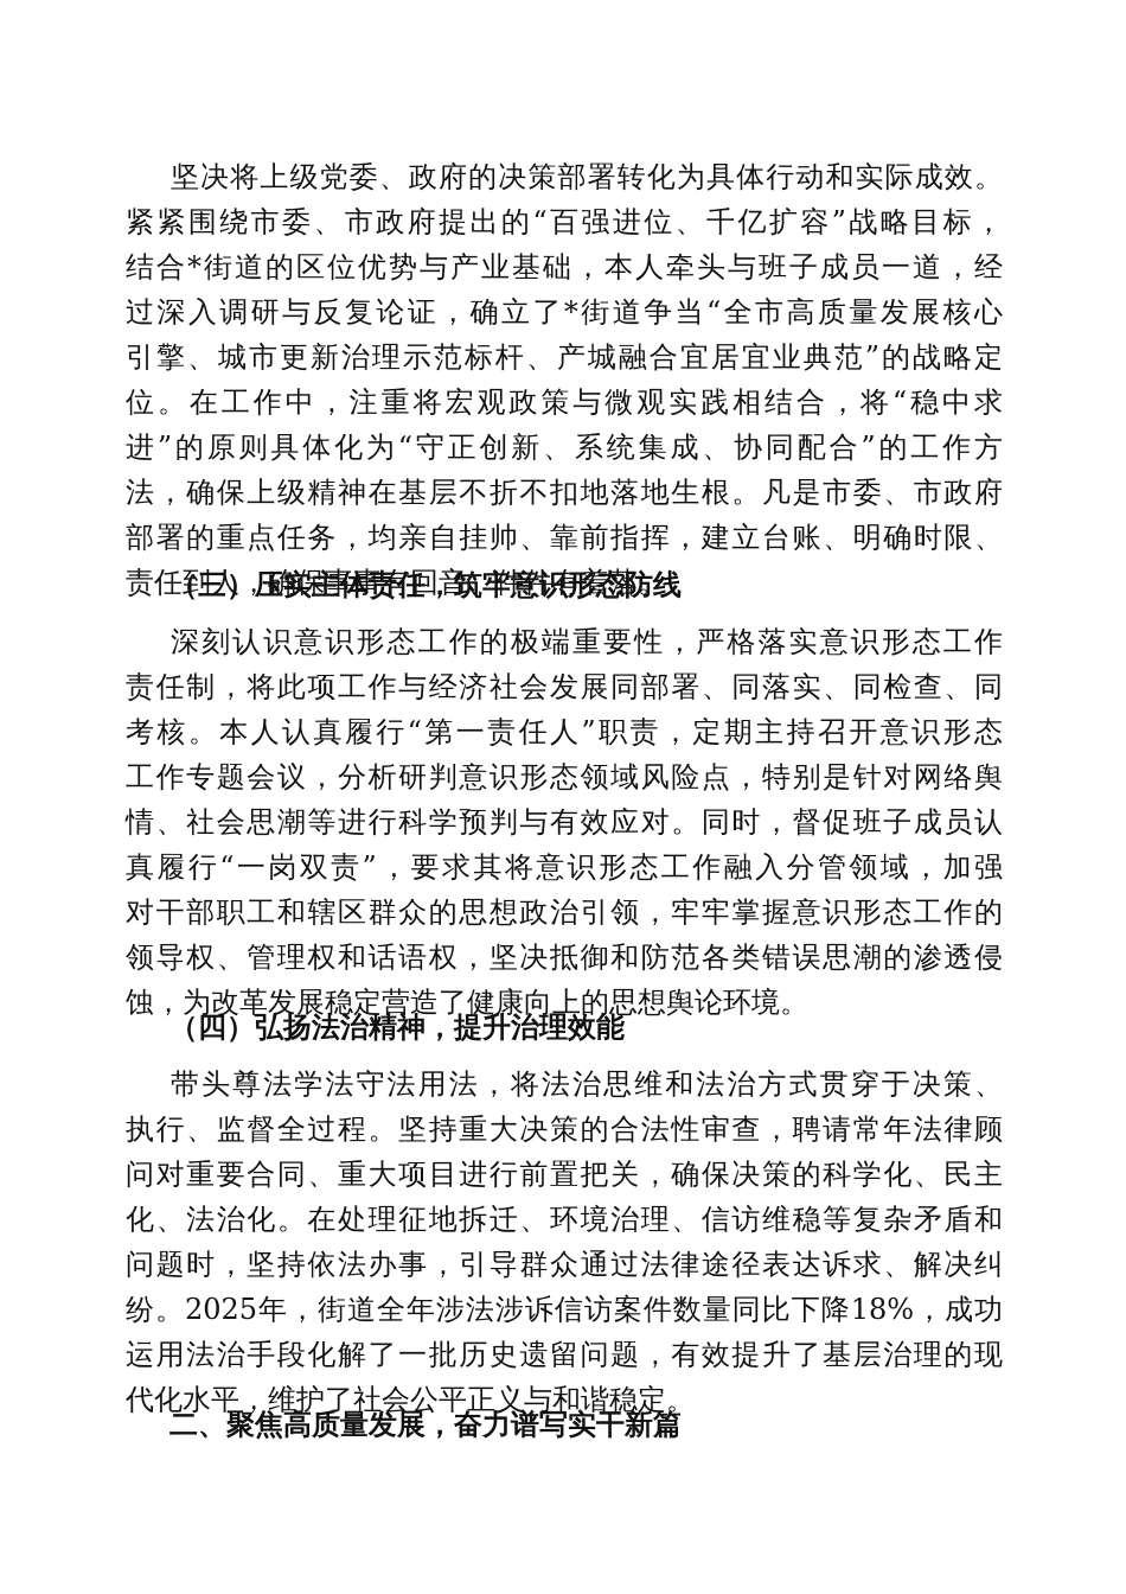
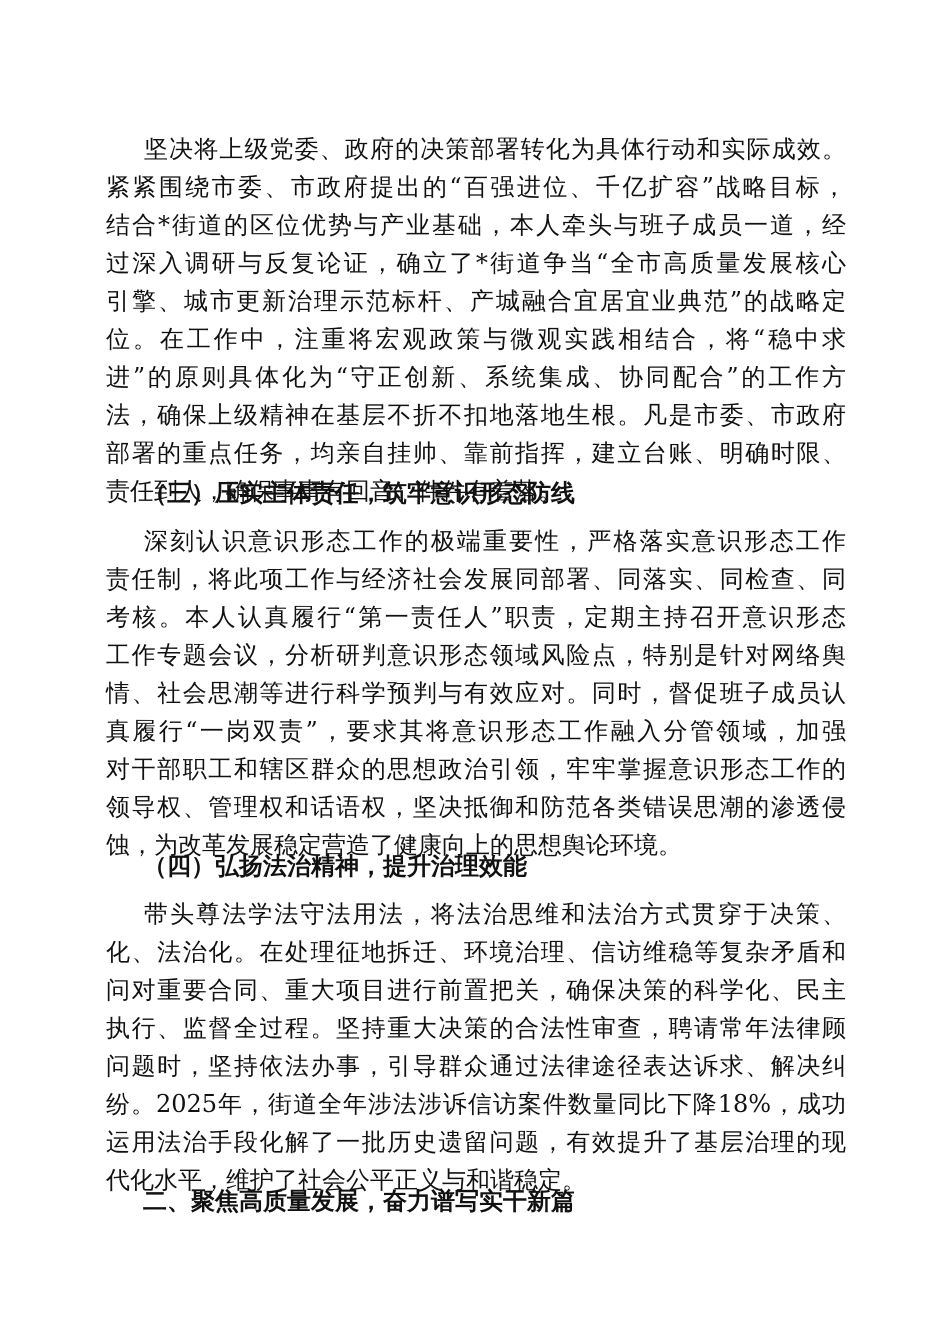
  坚决将上级党委、政府的决策部署转化为具体行动和实际成效。
  紧紧围绕市委、市政府提出的“百强进位、千亿扩容”战略目标，
  结合*街道的区位优势与产业基础，本人牵头与班子成员一道，经
  过深入调研与反复论证，确立了*街道争当“全市高质量发展核心
  引擎、城市更新治理示范标杆、产城融合宜居宜业典范”的战略定
  位。在工作中，注重将宏观政策与微观实践相结合，将“稳中求
  进”的原则具体化为“守正创新、系统集成、协同配合”的工作方
  法，确保上级精神在基层不折不扣地落地生根。凡是市委、市政府
  部署的重点任务，均亲自挂帅、靠前指挥，建立台账、明确时限、
  责任到人，确保事事有回音、件件有着落。
  （三）压实主体责任，筑牢意识形态防线
  深刻认识意识形态工作的极端重要性，严格落实意识形态工作
  责任制，将此项工作与经济社会发展同部署、同落实、同检查、同
  考核。本人认真履行“第一责任人”职责，定期主持召开意识形态
  工作专题会议，分析研判意识形态领域风险点，特别是针对网络舆
  情、社会思潮等进行科学预判与有效应对。同时，督促班子成员认
  真履行“一岗双责”，要求其将意识形态工作融入分管领域，加强
  对干部职工和辖区群众的思想政治引领，牢牢掌握意识形态工作的
  领导权、管理权和话语权，坚决抵御和防范各类错误思潮的渗透侵
  蚀，为改革发展稳定营造了健康向上的思想舆论环境。
  （四）弘扬法治精神，提升治理效能
  带头尊法学法守法用法，将法治思维和法治方式贯穿于决策、
- 执行、监督全过程。坚持重大决策的合法性审查，聘请常年法律顾
+ 化、法治化。在处理征地拆迁、环境治理、信访维稳等复杂矛盾和
  问对重要合同、重大项目进行前置把关，确保决策的科学化、民主
- 化、法治化。在处理征地拆迁、环境治理、信访维稳等复杂矛盾和
+ 执行、监督全过程。坚持重大决策的合法性审查，聘请常年法律顾
  问题时，坚持依法办事，引导群众通过法律途径表达诉求、解决纠
  纷。2025年，街道全年涉法涉诉信访案件数量同比下降18%，成功
  运用法治手段化解了一批历史遗留问题，有效提升了基层治理的现
  代化水平，维护了社会公平正义与和谐稳定。
  二、聚焦高质量发展，奋力谱写实干新篇
